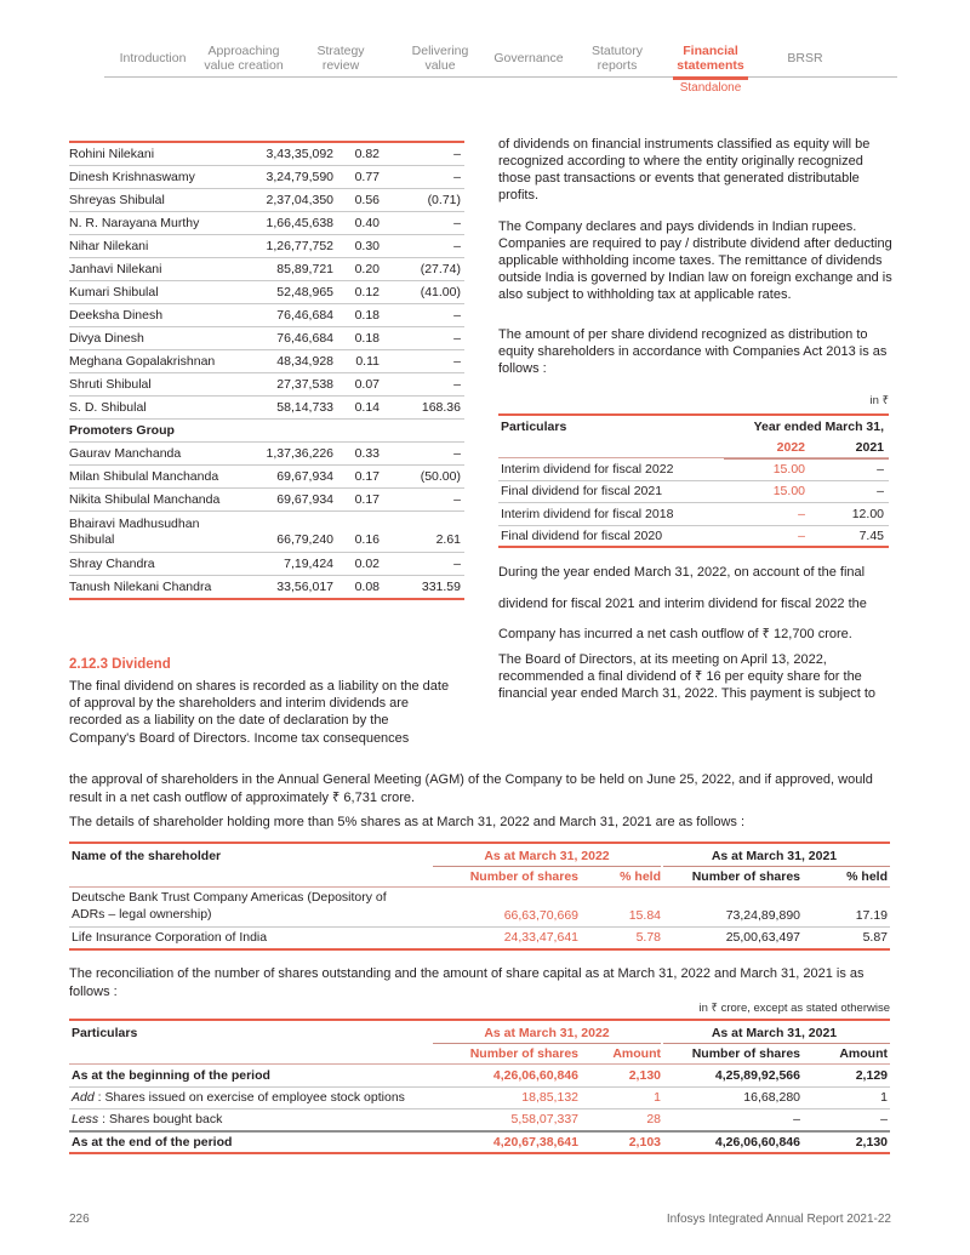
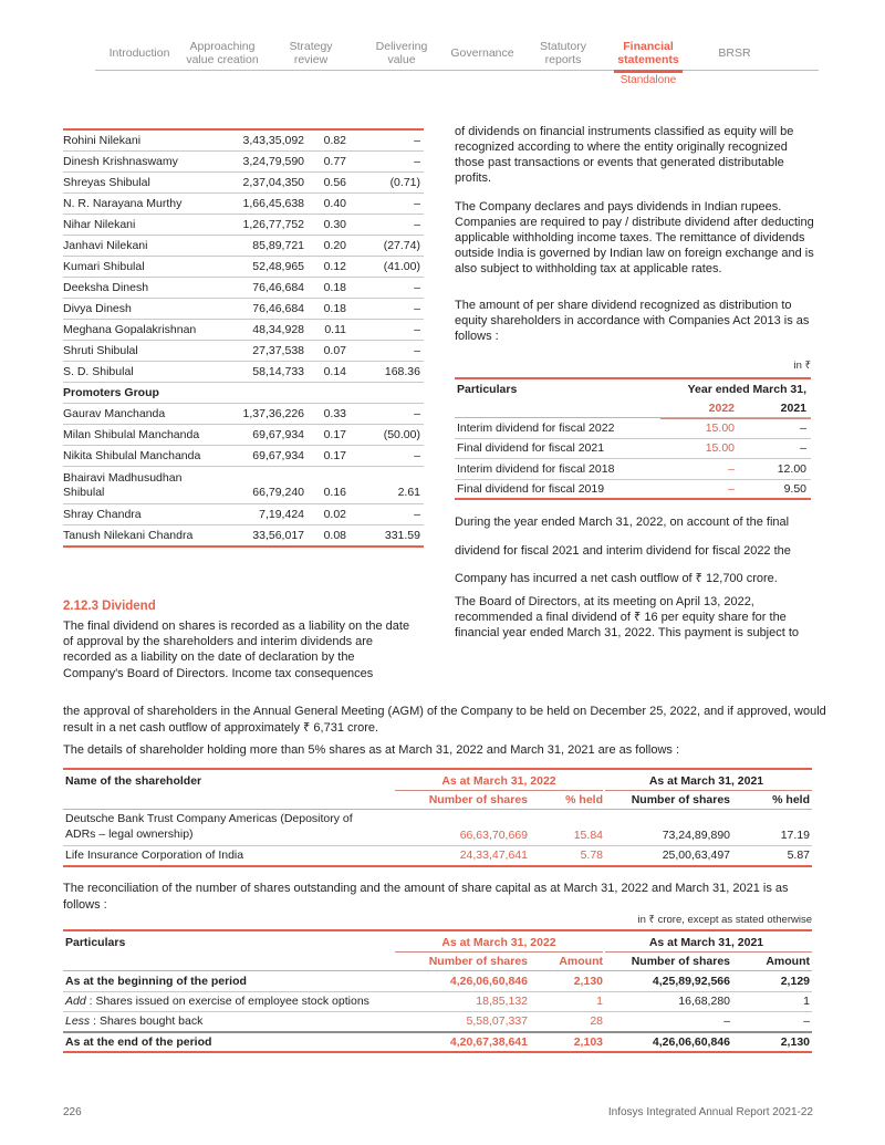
  Introduction
  Approaching
  value creation
  Strategy
  review
  Delivering
  value
  Governance
  Statutory
  reports
  Financial
  statements
  BRSR
  Standalone
  Rohini Nilekani
  3,43,35,092
  0.82
  –
  Dinesh Krishnaswamy
  3,24,79,590
  0.77
  –
  Shreyas Shibulal
  2,37,04,350
  0.56
  (0.71)
  N. R. Narayana Murthy
  1,66,45,638
  0.40
  –
  Nihar Nilekani
  1,26,77,752
  0.30
  –
  Janhavi Nilekani
  85,89,721
  0.20
  (27.74)
  Kumari Shibulal
  52,48,965
  0.12
  (41.00)
  Deeksha Dinesh
  76,46,684
  0.18
  –
  Divya Dinesh
  76,46,684
  0.18
  –
  Meghana Gopalakrishnan
  48,34,928
  0.11
  –
  Shruti Shibulal
  27,37,538
  0.07
  –
  S. D. Shibulal
  58,14,733
  0.14
  168.36
  Promoters Group
  Gaurav Manchanda
  1,37,36,226
  0.33
  –
  Milan Shibulal Manchanda
  69,67,934
  0.17
  (50.00)
  Nikita Shibulal Manchanda
  69,67,934
  0.17
  –
  Bhairavi Madhusudhan
  Shibulal
  66,79,240
  0.16
  2.61
  Shray Chandra
  7,19,424
  0.02
  –
  Tanush Nilekani Chandra
  33,56,017
  0.08
  331.59
  2.12.3 Dividend
  The final dividend on shares is recorded as a liability on the date of approval by the shareholders and interim dividends are recorded as a liability on the date of declaration by the Company's Board of Directors. Income tax consequences
  of dividends on financial instruments classified as equity will be recognized according to where the entity originally recognized those past transactions or events that generated distributable profits.
  The Company declares and pays dividends in Indian rupees. Companies are required to pay / distribute dividend after deducting applicable withholding income taxes. The remittance of dividends outside India is governed by Indian law on foreign exchange and is also subject to withholding tax at applicable rates.
  The amount of per share dividend recognized as distribution to equity shareholders in accordance with Companies Act 2013 is as follows :
  in ₹
  Particulars
  Year ended March 31,
  2022
  2021
  Interim dividend for fiscal 2022
  15.00
  –
  Final dividend for fiscal 2021
  15.00
  –
  Interim dividend for fiscal 2018
  –
  12.00
- Final dividend for fiscal 2020
+ Final dividend for fiscal 2019
  –
- 7.45
+ 9.50
  During the year ended March 31, 2022, on account of the final dividend for fiscal 2021 and interim dividend for fiscal 2022 the Company has incurred a net cash outflow of ₹ 12,700 crore.
  The Board of Directors, at its meeting on April 13, 2022, recommended a final dividend of ₹ 16 per equity share for the financial year ended March 31, 2022. This payment is subject to
- the approval of shareholders in the Annual General Meeting (AGM) of the Company to be held on June 25, 2022, and if approved, would result in a net cash outflow of approximately ₹ 6,731 crore.
+ the approval of shareholders in the Annual General Meeting (AGM) of the Company to be held on December 25, 2022, and if approved, would result in a net cash outflow of approximately ₹ 6,731 crore.
  The details of shareholder holding more than 5% shares as at March 31, 2022 and March 31, 2021 are as follows :
  Name of the shareholder
  As at March 31, 2022
  As at March 31, 2021
  Number of shares
  % held
  Number of shares
  % held
  Deutsche Bank Trust Company Americas (Depository of
  ADRs – legal ownership)
  66,63,70,669
  15.84
  73,24,89,890
  17.19
  Life Insurance Corporation of India
  24,33,47,641
  5.78
  25,00,63,497
  5.87
  The reconciliation of the number of shares outstanding and the amount of share capital as at March 31, 2022 and March 31, 2021 is as follows :
  in ₹ crore, except as stated otherwise
  Particulars
  As at March 31, 2022
  As at March 31, 2021
  Number of shares
  Amount
  Number of shares
  Amount
  As at the beginning of the period
  4,26,06,60,846
  2,130
  4,25,89,92,566
  2,129
  Add : Shares issued on exercise of employee stock options
  18,85,132
  1
  16,68,280
  1
  Less : Shares bought back
  5,58,07,337
  28
  –
  –
  As at the end of the period
  4,20,67,38,641
  2,103
  4,26,06,60,846
  2,130
  226
  Infosys Integrated Annual Report 2021-22
